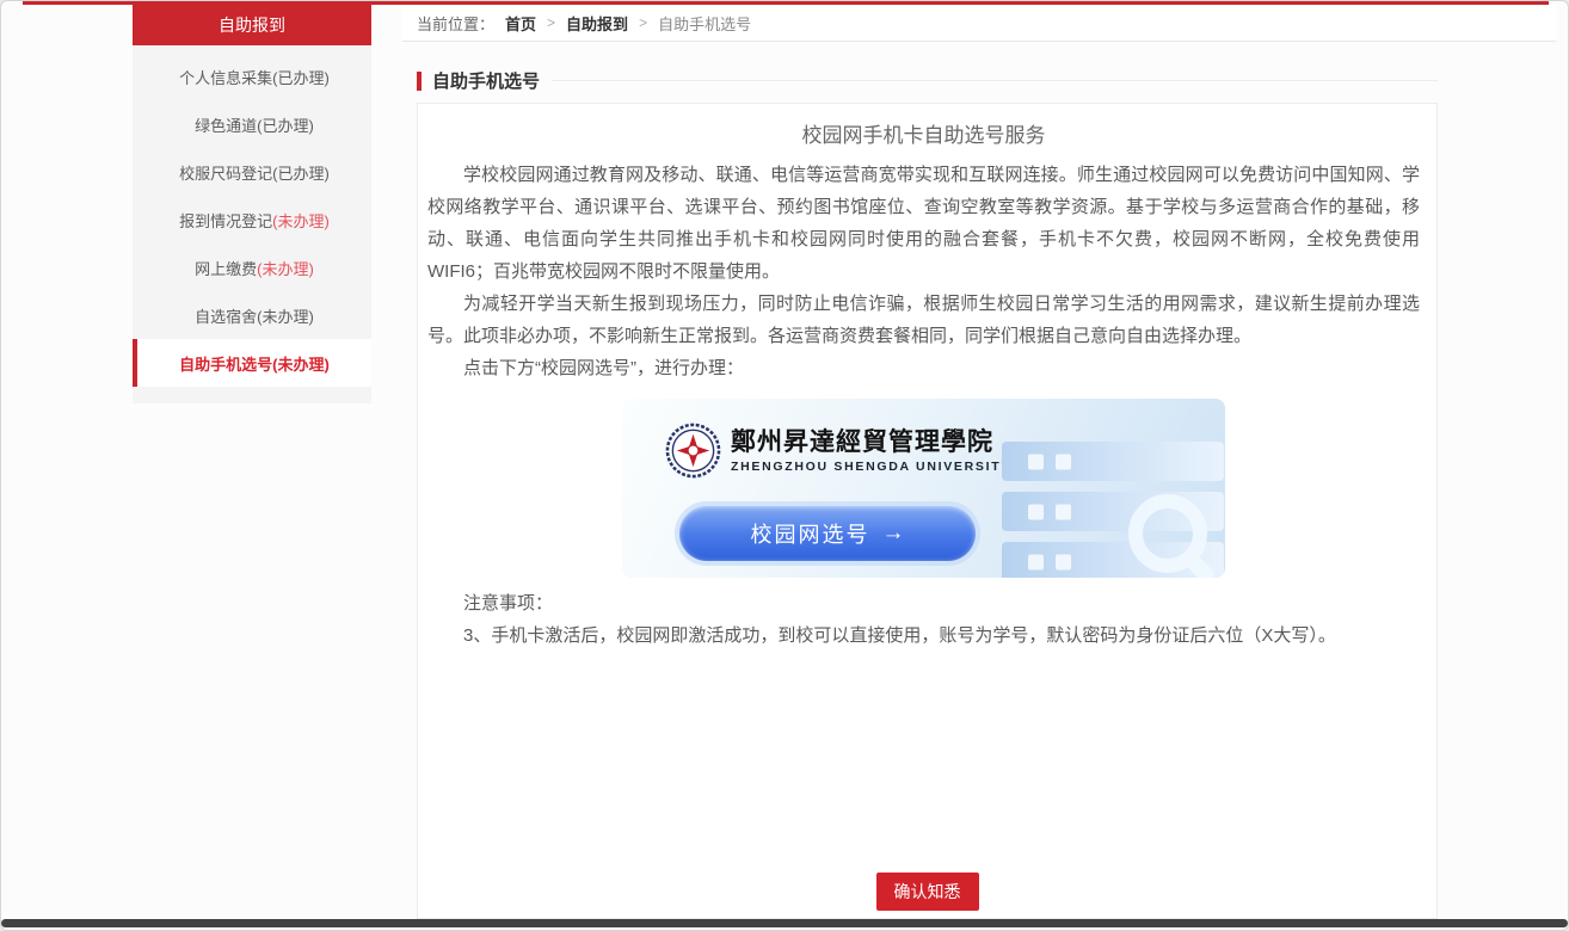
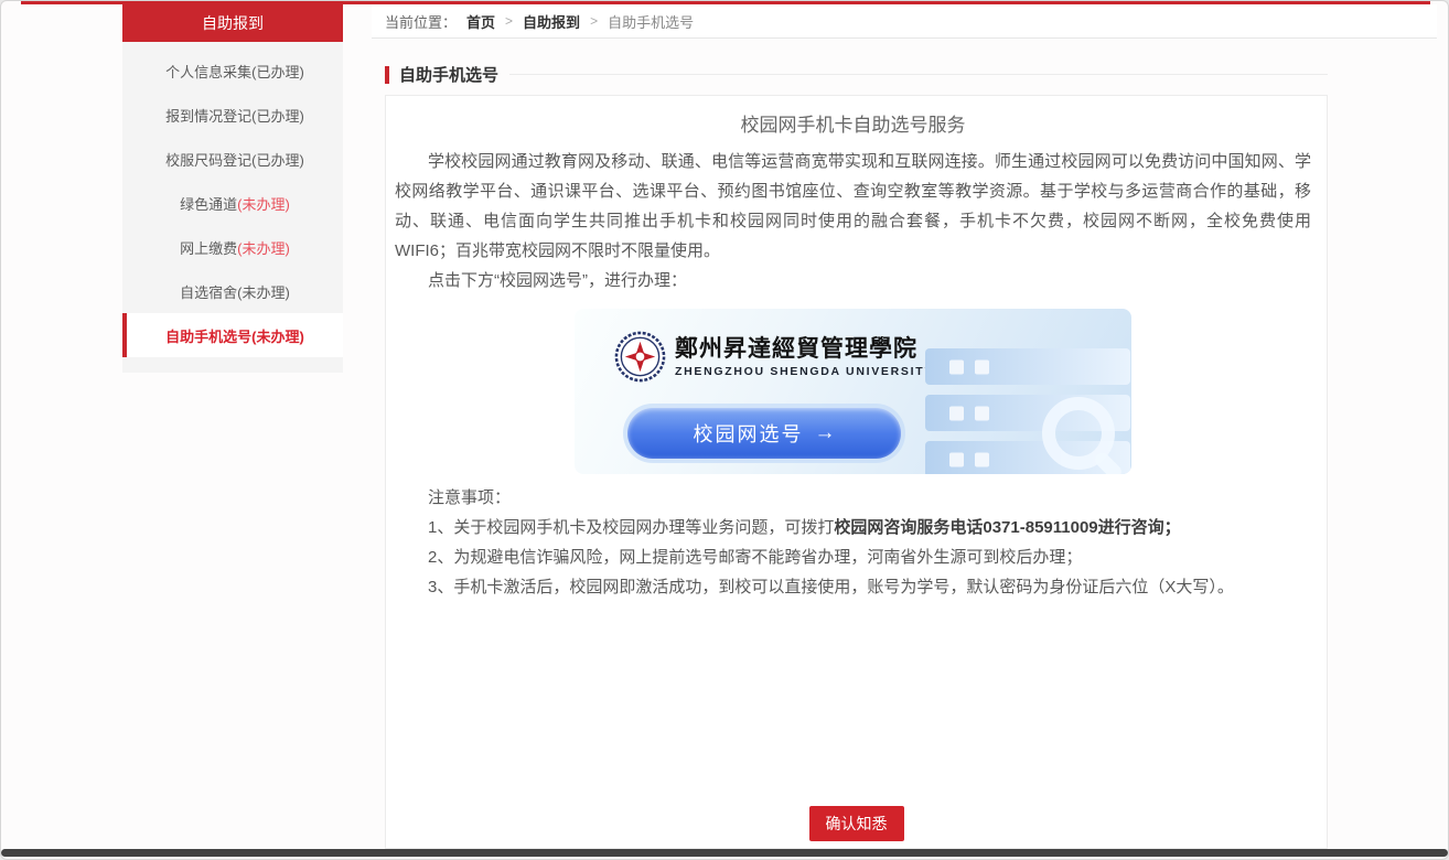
  自助报到
  个人信息采集
  (已办理)
- 绿色通道
+ 报到情况登记
  (已办理)
  校服尺码登记
  (已办理)
- 报到情况登记
+ 绿色通道
  (未办理)
  网上缴费
  (未办理)
  自选宿舍
  (未办理)
  自助手机选号
  (未办理)
  当前位置：
  首页
  >
  自助报到
  >
  自助手机选号
  自助手机选号
  校园网手机卡自助选号服务
  学校校园网通过教育网及移动、联通、电信等运营商宽带实现和互联网连接。师生通过校园网可以免费访问中国知网、学校网络教学平台、通识课平台、选课平台、预约图书馆座位、查询空教室等教学资源。基于学校与多运营商合作的基础，移动、联通、电信面向学生共同推出手机卡和校园网同时使用的融合套餐，手机卡不欠费，校园网不断网，全校免费使用WIFI6；百兆带宽校园网不限时不限量使用。
- 为减轻开学当天新生报到现场压力，同时防止电信诈骗，根据师生校园日常学习生活的用网需求，建议新生提前办理选号。此项非必办项，不影响新生正常报到。各运营商资费套餐相同，同学们根据自己意向自由选择办理。
  点击下方“校园网选号”，进行办理：
  鄭州昇達經貿管理學院
  ZHENGZHOU SHENGDA UNIVERSIT
  校园网选号
  →
  注意事项：
+ 1、关于校园网手机卡及校园网办理等业务问题，可拨打校园网咨询服务电话0371-85911009进行咨询；
+ 2、为规避电信诈骗风险，网上提前选号邮寄不能跨省办理，河南省外生源可到校后办理；
  3、手机卡激活后，校园网即激活成功，到校可以直接使用，账号为学号，默认密码为身份证后六位（X大写）。
  确认知悉
